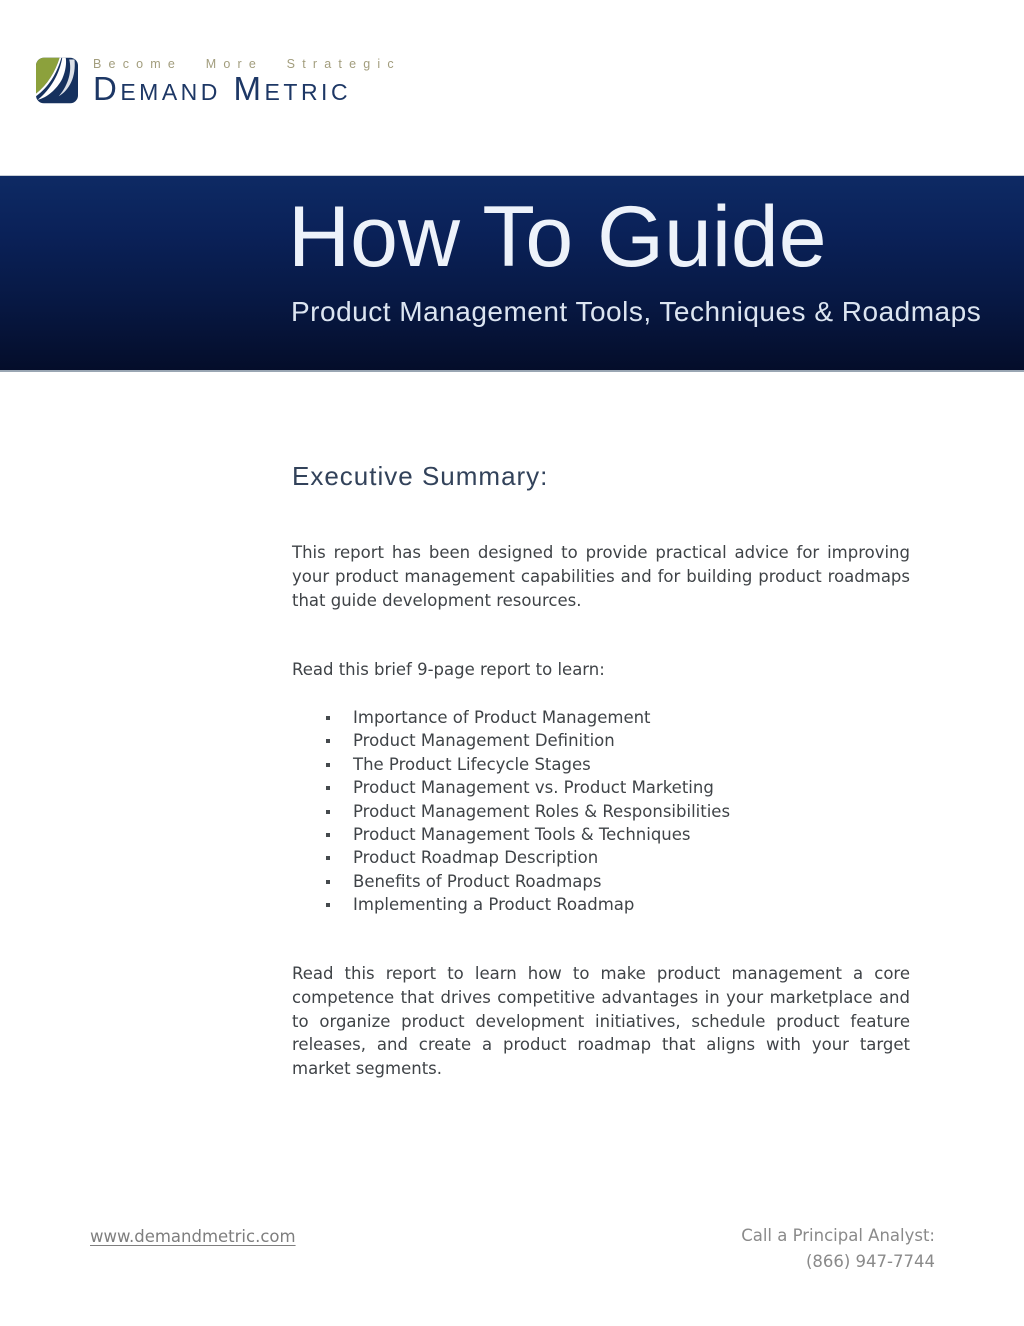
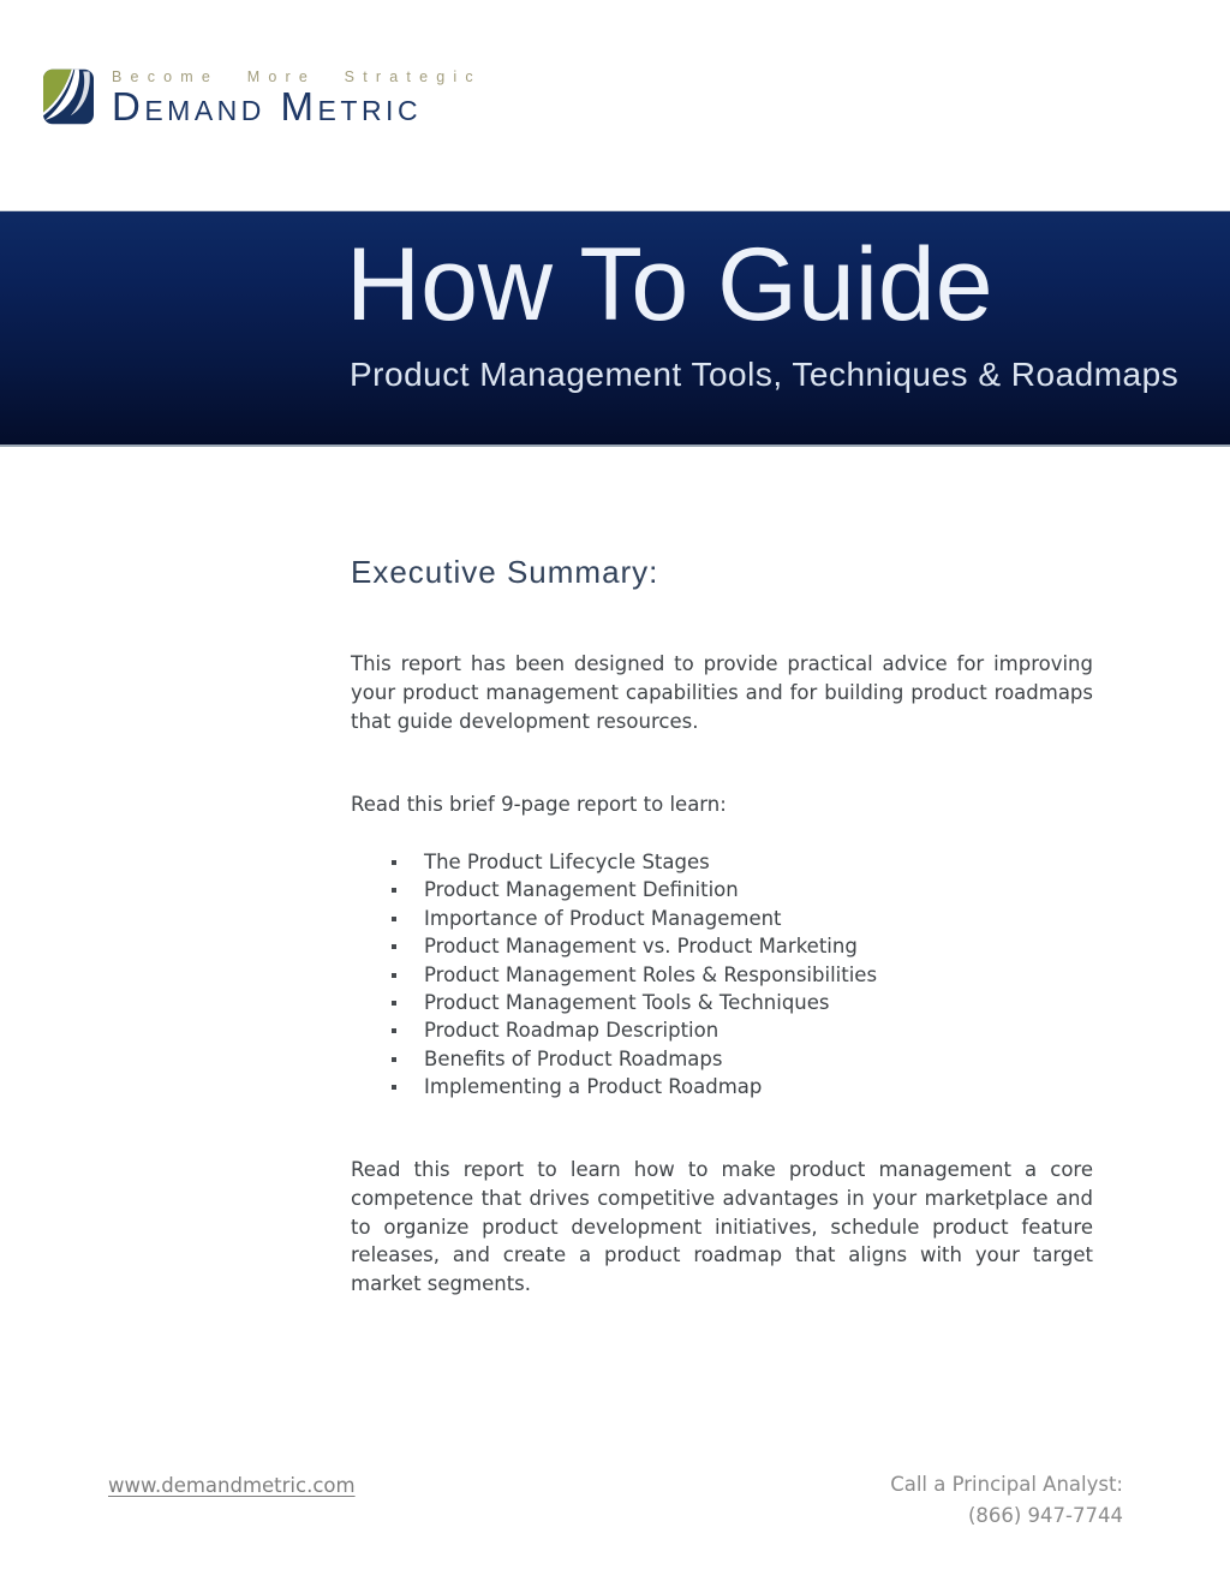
  Become More Strategic
  Demand Metric
  How To Guide
  Product Management Tools, Techniques & Roadmaps
  Executive Summary:
  This report has been designed to provide practical advice for improving your product management capabilities and for building product roadmaps that guide development resources.
  Read this brief 9-page report to learn:
- Importance of Product Management
+ The Product Lifecycle Stages
  Product Management Definition
- The Product Lifecycle Stages
+ Importance of Product Management
  Product Management vs. Product Marketing
  Product Management Roles & Responsibilities
  Product Management Tools & Techniques
  Product Roadmap Description
  Benefits of Product Roadmaps
  Implementing a Product Roadmap
  Read this report to learn how to make product management a core competence that drives competitive advantages in your marketplace and to organize product development initiatives, schedule product feature releases, and create a product roadmap that aligns with your target market segments.
  www.demandmetric.com
  Call a Principal Analyst:
  (866) 947-7744
